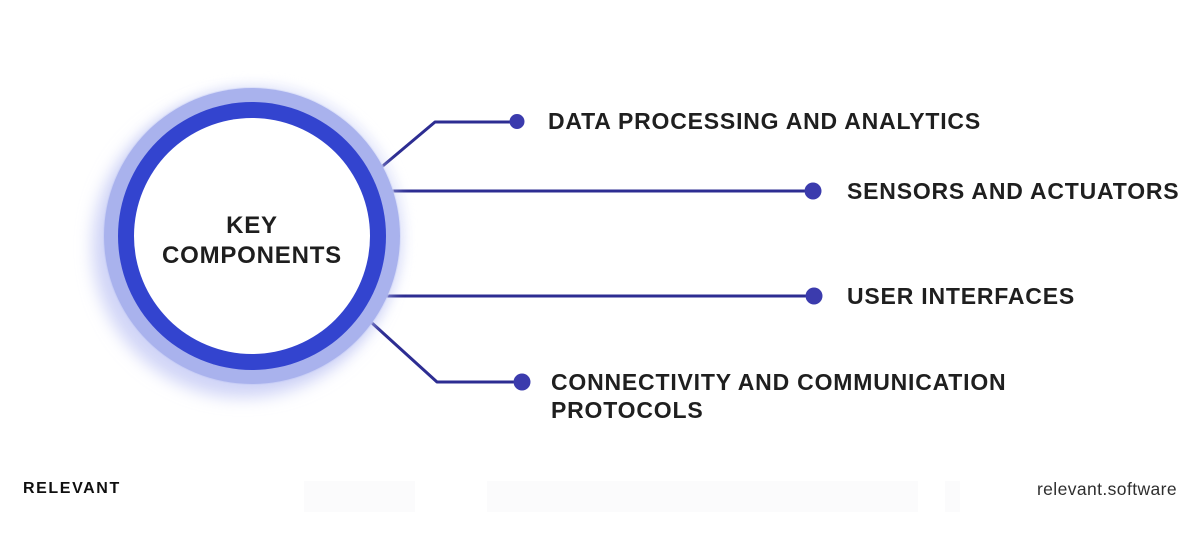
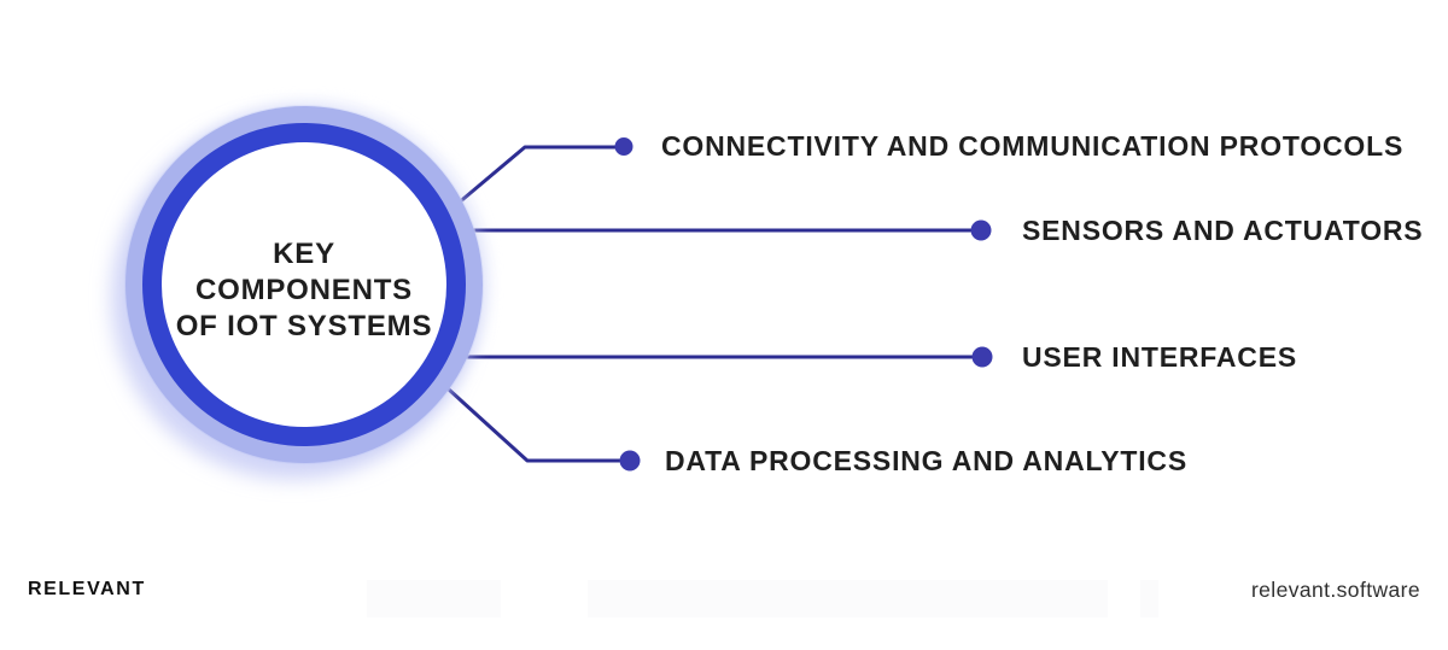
  KEY
  COMPONENTS
+ OF IOT SYSTEMS
- DATA PROCESSING AND ANALYTICS
+ CONNECTIVITY AND COMMUNICATION PROTOCOLS
  SENSORS AND ACTUATORS
  USER INTERFACES
- CONNECTIVITY AND COMMUNICATION PROTOCOLS
+ DATA PROCESSING AND ANALYTICS
  RELEVANT
  relevant.software
